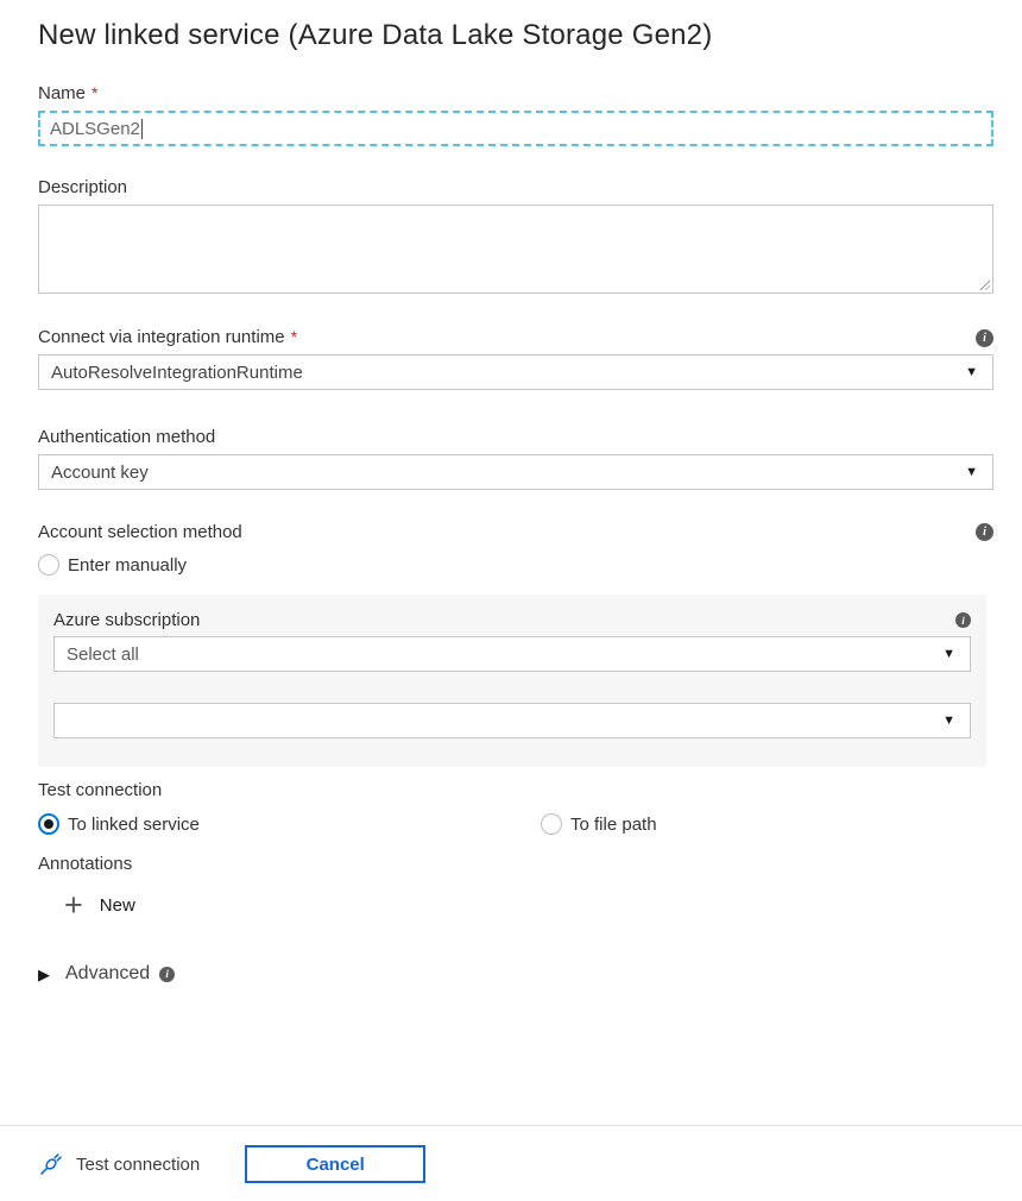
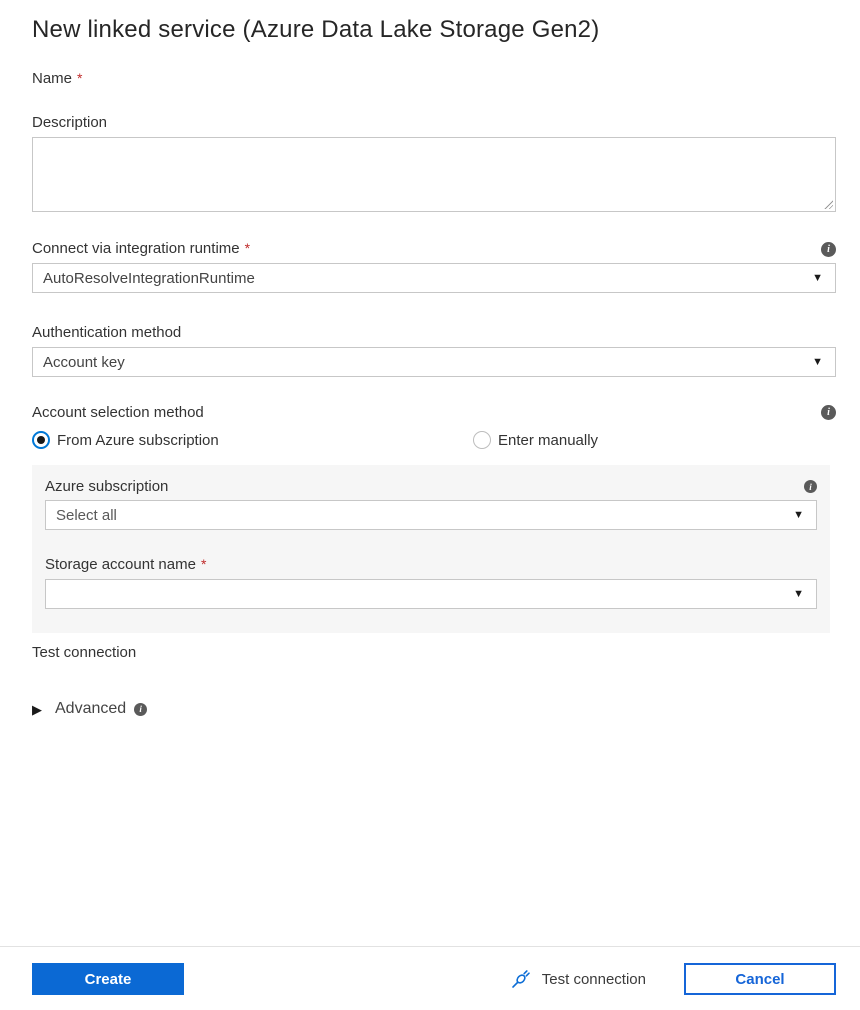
  New linked service (Azure Data Lake Storage Gen2)
  Name *
- ADLSGen2
  Description
  Connect via integration runtime *
  i
  AutoResolveIntegrationRuntime
  ▼
  Authentication method
  Account key
  ▼
  Account selection method
  i
+ From Azure subscription
  Enter manually
  Azure subscription
  i
  Select all
  ▼
+ Storage account name *
  ▼
  Test connection
- To linked service
- To file path
- Annotations
- +
- New
  ▶
  Advanced
  i
+ Create
  Test connection
  Cancel
